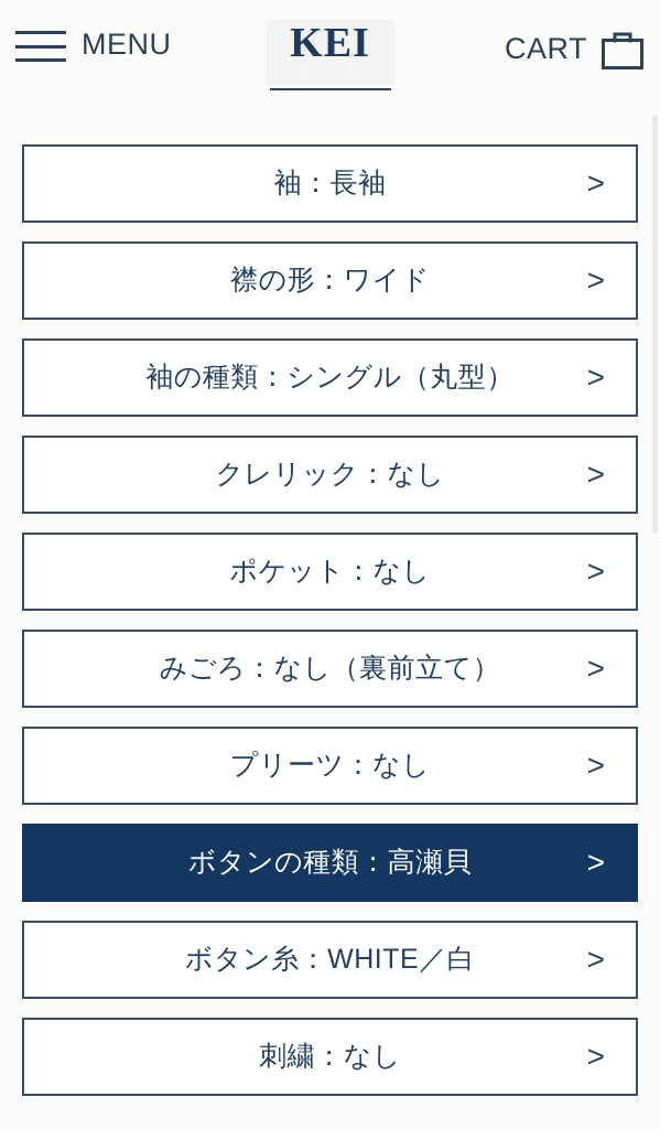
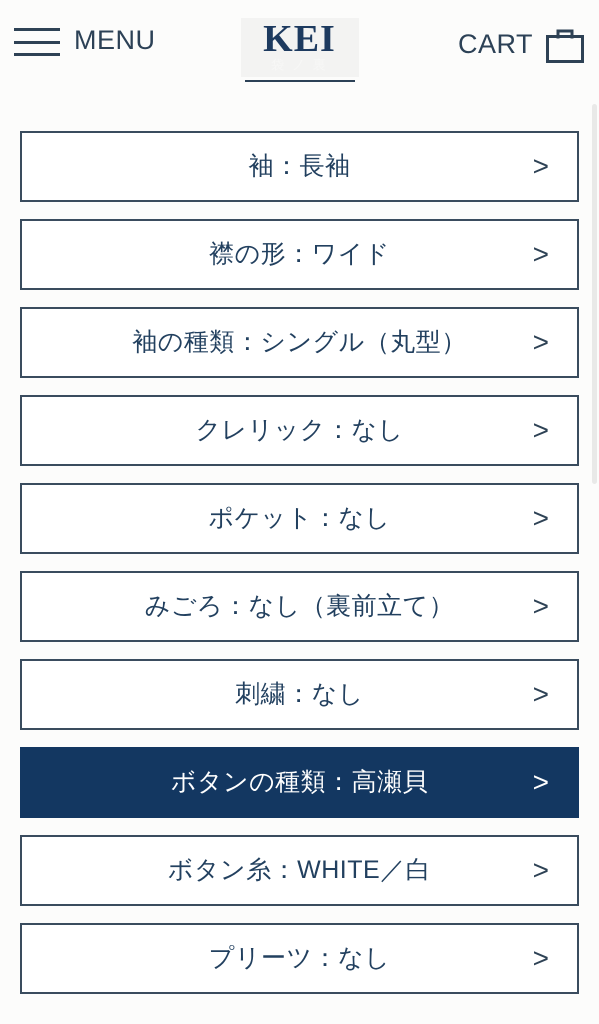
  MENU
  KEI
  CART
  袖：長袖
  >
  襟の形：ワイド
  >
  袖の種類：シングル（丸型）
  >
  クレリック：なし
  >
  ポケット：なし
  >
  みごろ：なし（裏前立て）
  >
- プリーツ：なし
+ 刺繍：なし
  >
  ボタンの種類：高瀬貝
  >
  ボタン糸：WHITE／白
  >
- 刺繍：なし
+ プリーツ：なし
  >
